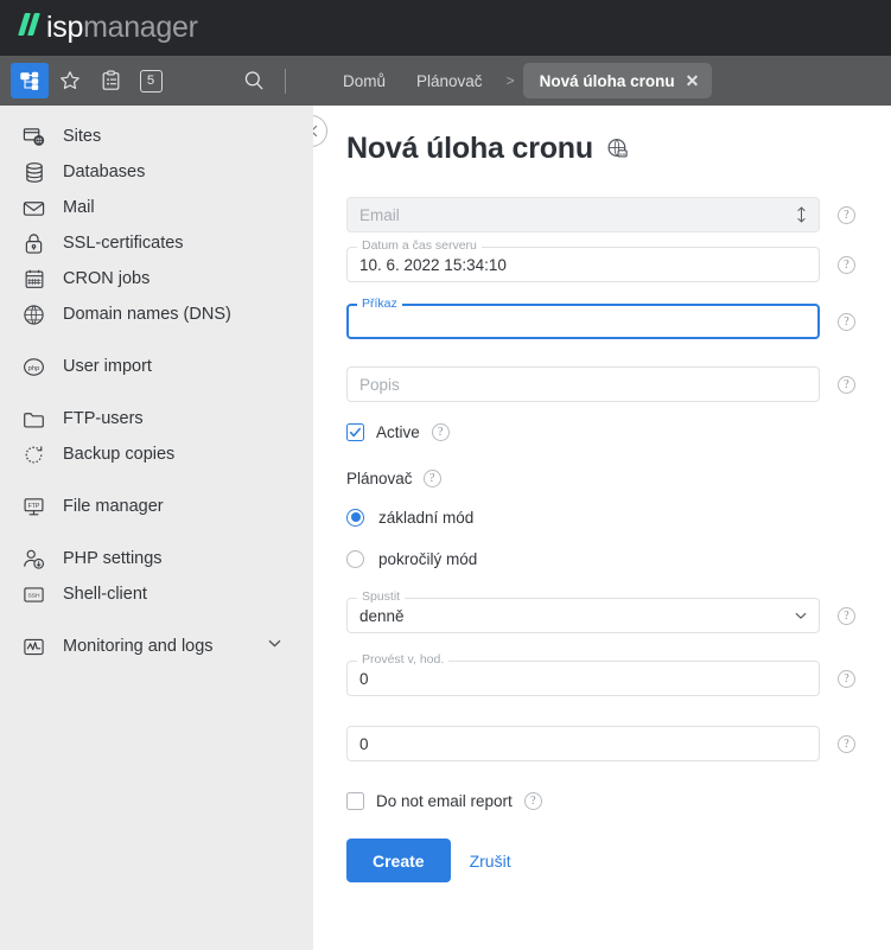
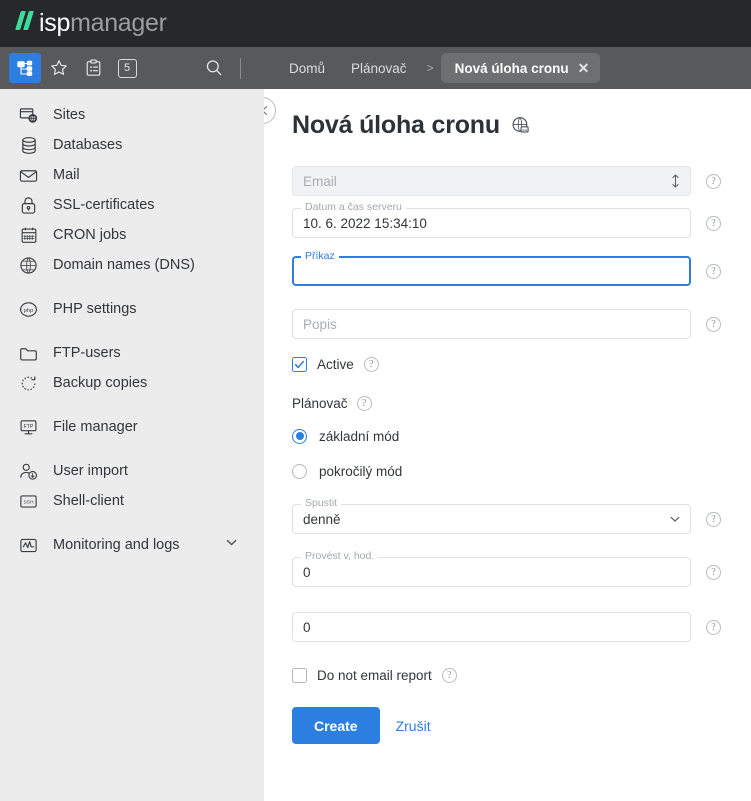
  isp
  manager
  5
  Domů
  Plánovač
  >
  Nová úloha cronu
  ✕
  Sites
  Databases
  Mail
  SSL-certificates
  CRON jobs
  Domain names (DNS)
- User import
+ PHP settings
  FTP-users
  Backup copies
  File manager
- PHP settings
+ User import
  Shell-client
  Monitoring and logs
  Nová úloha cronu
  Email
  ?
  Datum a čas serveru
  10. 6. 2022 15:34:10
  ?
  Příkaz
  ?
  Popis
  ?
  Active
  ?
  Plánovač
  ?
  základní mód
  pokročilý mód
  Spustit
  denně
  ?
  Provést v, hod.
  0
  ?
  0
  ?
  Do not email report
  ?
  Create
  Zrušit
